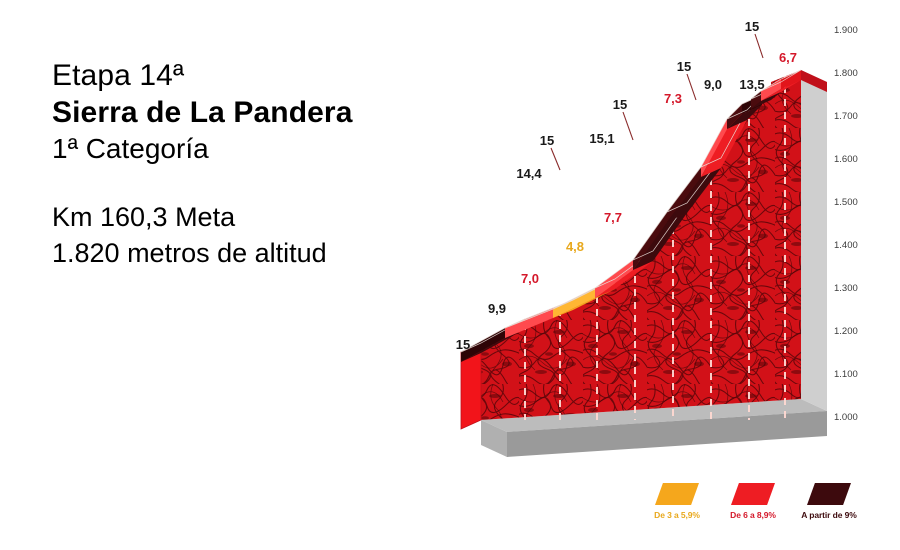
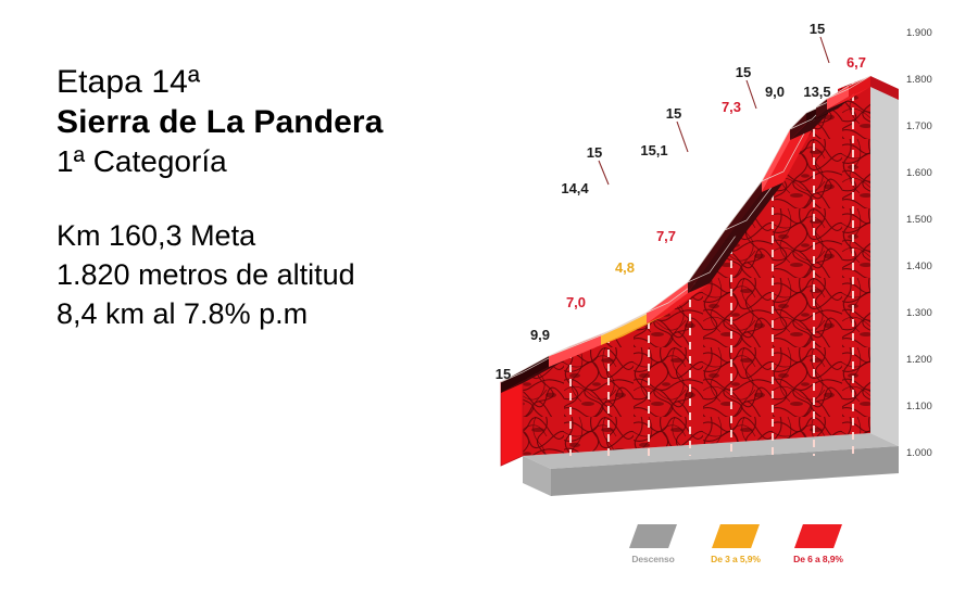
  Etapa 14ª
  Sierra de La Pandera
  1ª Categoría
  Km 160,3 Meta
  1.820 metros de altitud
+ 8,4 km al 7.8% p.m
  15
  9,9
  7,0
  4,8
  7,7
  15
  14,4
  15
  15,1
  15
  7,3
  9,0
  15
  13,5
  6,7
  1.900
  1.800
  1.700
  1.600
  1.500
  1.400
  1.300
  1.200
  1.100
  1.000
+ Descenso
  De 3 a 5,9%
  De 6 a 8,9%
- A partir de 9%
